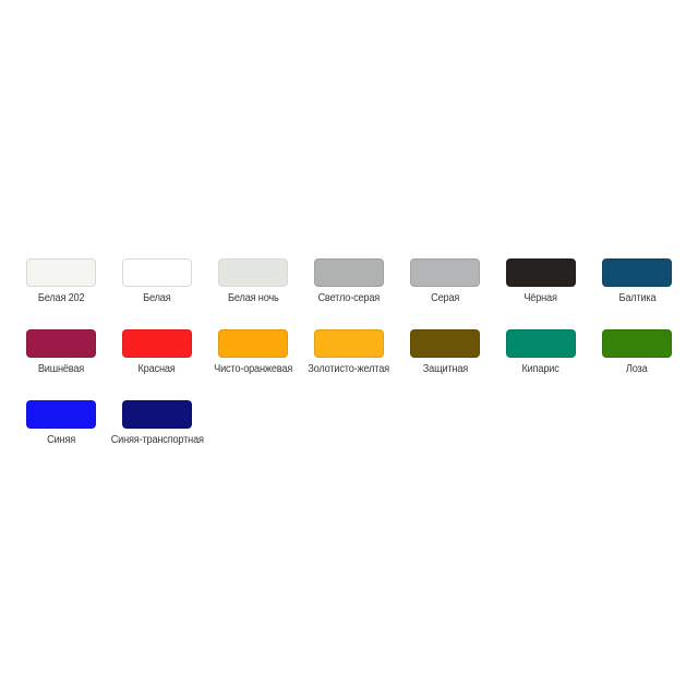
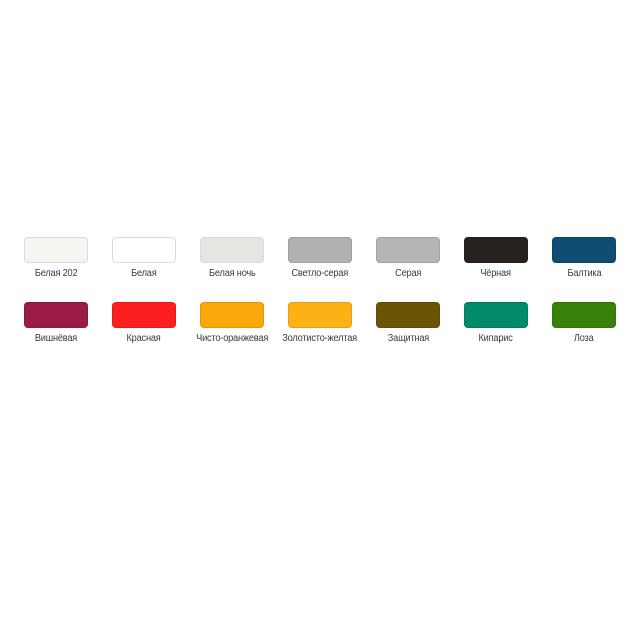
  Белая 202
  Белая
  Белая ночь
  Светло-серая
  Серая
  Чёрная
  Балтика
  Вишнёвая
  Красная
  Чисто-оранжевая
  Золотисто-желтая
  Защитная
  Кипарис
  Лоза
- Синяя
- Синяя-транспортная
